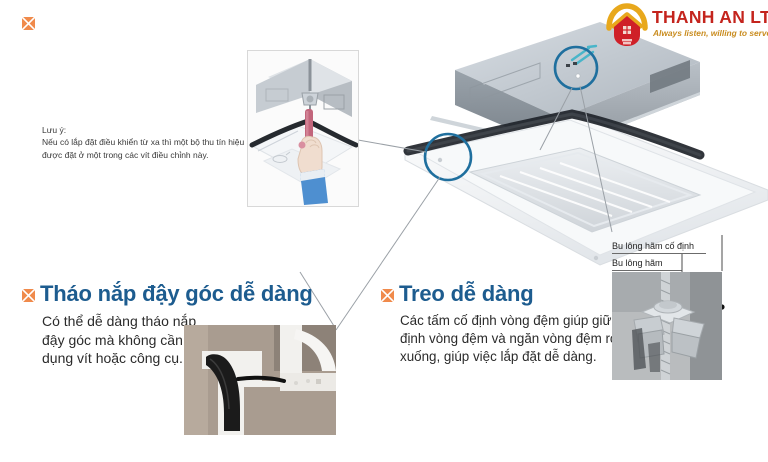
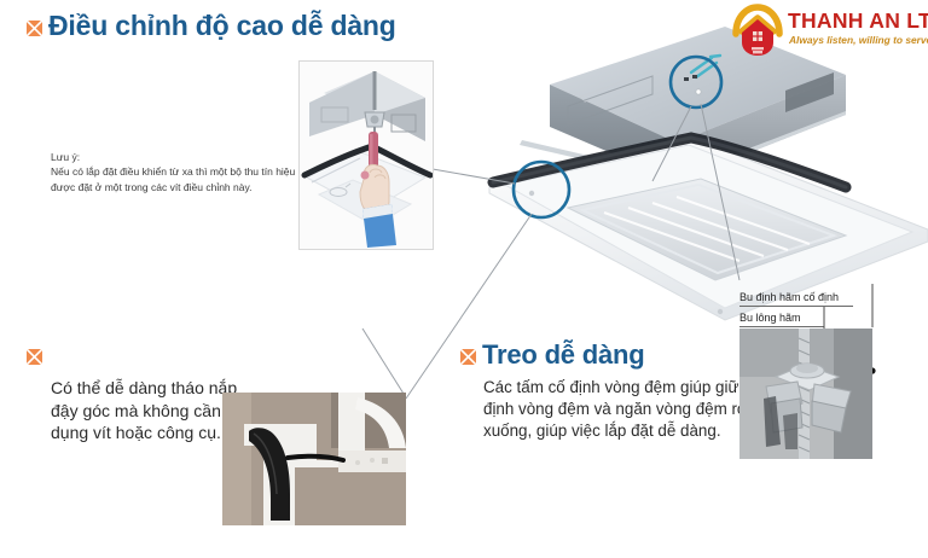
+ Điều chỉnh độ cao dễ dàng
  Lưu ý:
  Nếu có lắp đặt điều khiển từ xa thì một bộ thu tín hiệu được đặt ở một trong các vít điều chỉnh này.
- Tháo nắp đậy góc dễ dàng
  Có thể dễ dàng tháo nắp đậy góc mà không cần dụng vít hoặc công cụ.
  Treo dễ dàng
  Các tấm cố định vòng đệm giúp giữ định vòng đệm và ngăn vòng đệm r xuống, giúp việc lắp đặt dễ dàng.
- Bu lông hãm cố định
+ Bu định hãm cố định
  Bu lông hãm
  THANH AN LT
  Always listen, willing to serv
